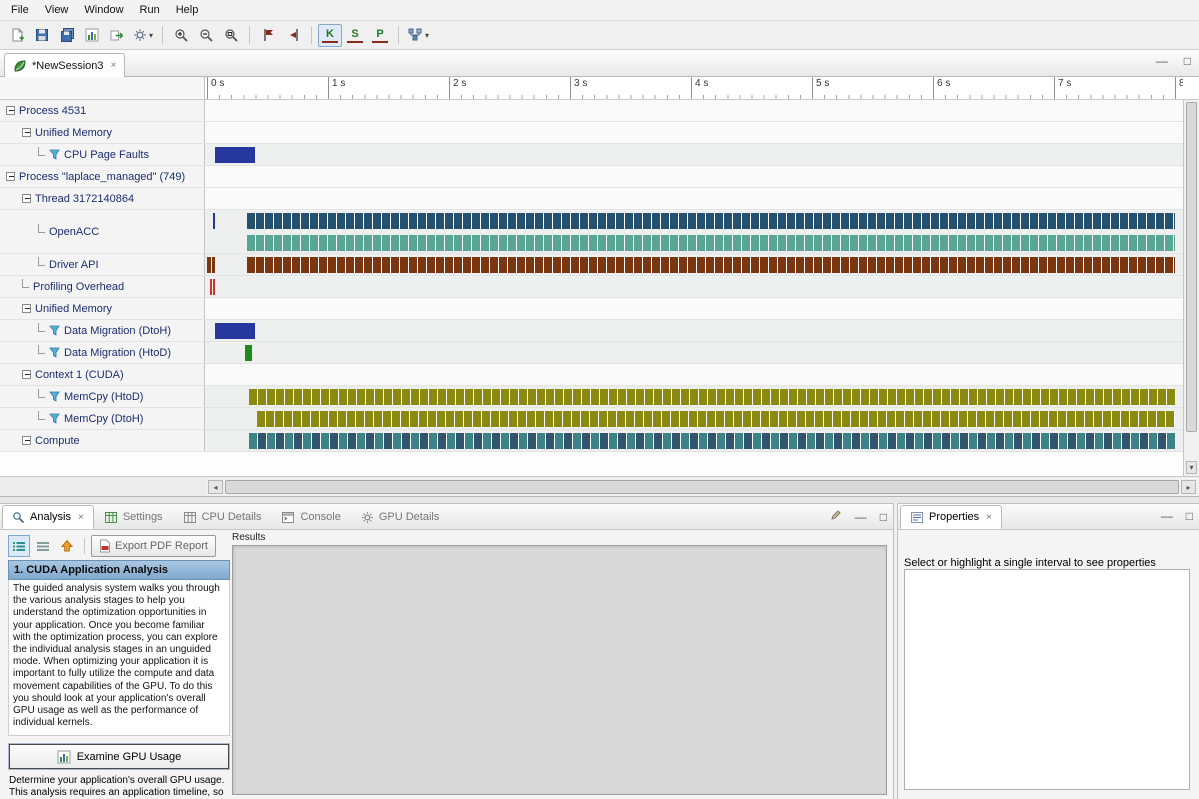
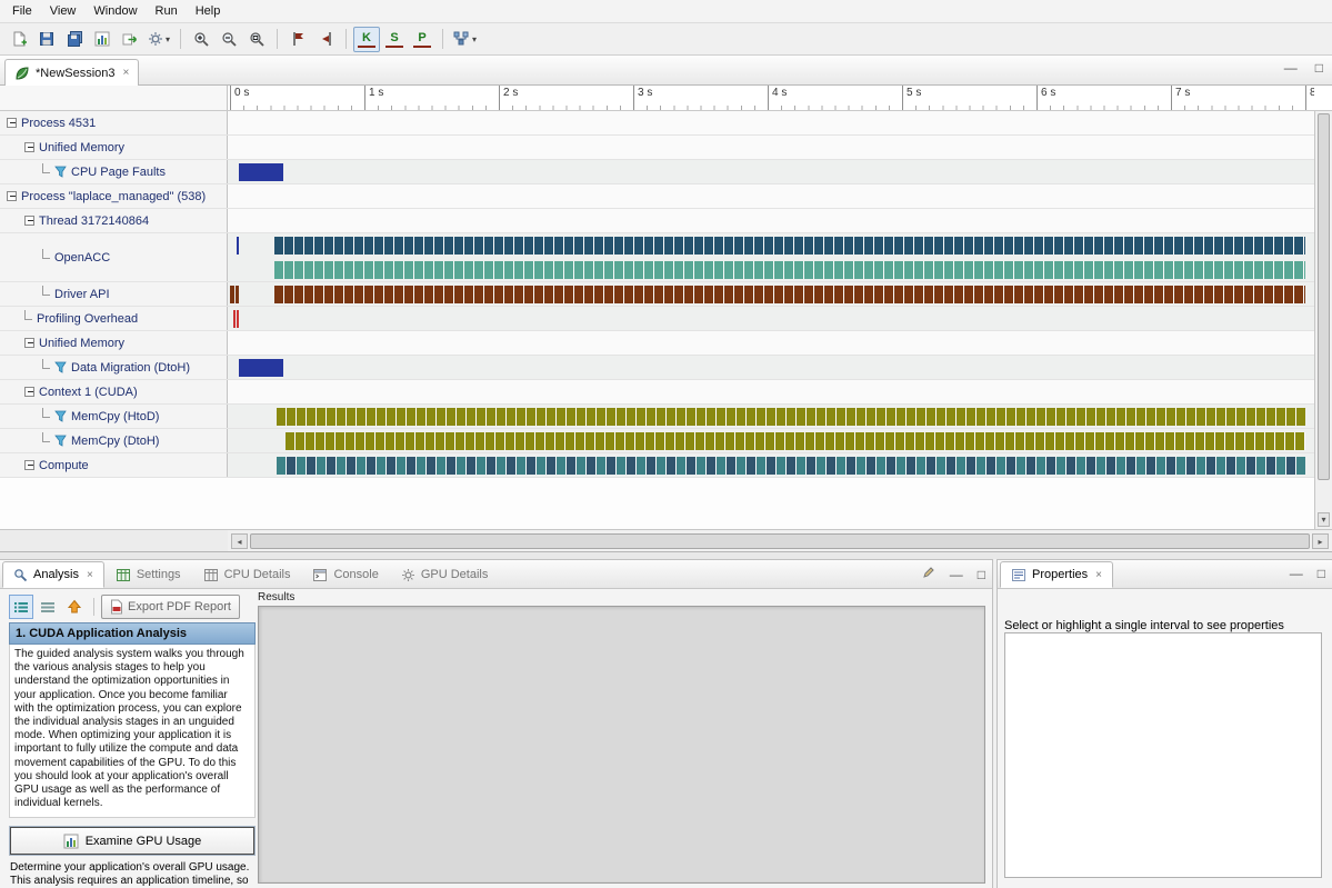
  File
  View
  Window
  Run
  Help
  ▾
  K
  S
  P
  ▾
  *NewSession3
  ×
  —
  □
  0 s
  1 s
  2 s
  3 s
  4 s
  5 s
  6 s
  7 s
  8
  Process 4531
  Unified Memory
  CPU Page Faults
- Process "laplace_managed" (749)
+ Process "laplace_managed" (538)
  Thread 3172140864
  OpenACC
  Driver API
  Profiling Overhead
  Unified Memory
  Data Migration (DtoH)
- Data Migration (HtoD)
  Context 1 (CUDA)
  MemCpy (HtoD)
  MemCpy (DtoH)
  Compute
  ▾
  ◂
  ▸
  Analysis
  ×
  Settings
  CPU Details
  Console
  GPU Details
  —
  □
  Export PDF Report
  1. CUDA Application Analysis
  The guided analysis system walks you through the various analysis stages to help you understand the optimization opportunities in your application. Once you become familiar with the optimization process, you can explore the individual analysis stages in an unguided mode. When optimizing your application it is important to fully utilize the compute and data movement capabilities of the GPU. To do this you should look at your application's overall GPU usage as well as the performance of individual kernels.
  Examine GPU Usage
  Results
  Properties
  ×
  —
  □
  Select or highlight a single interval to see properties
